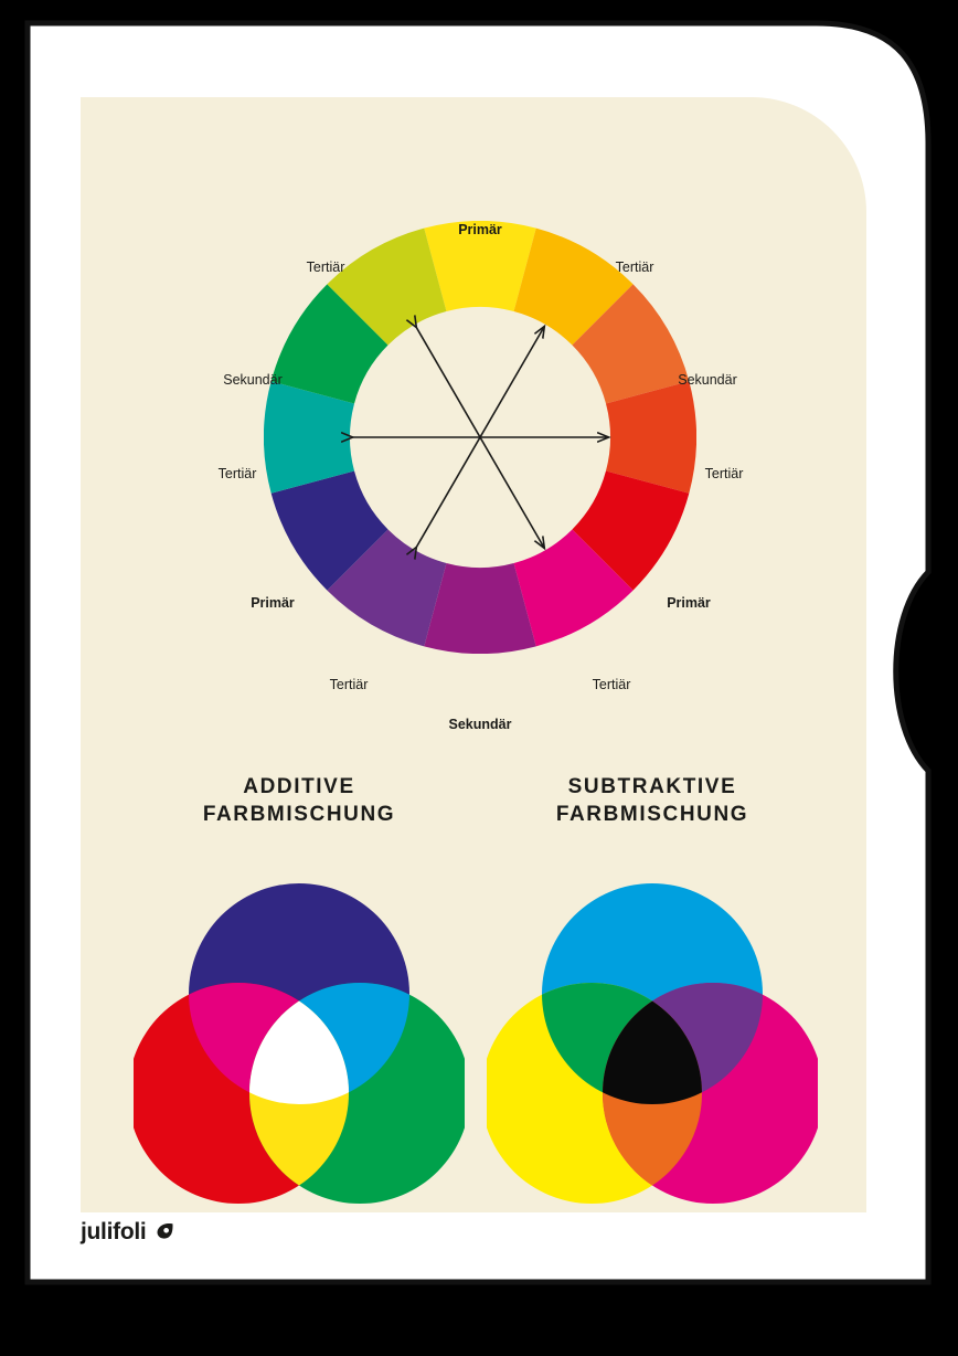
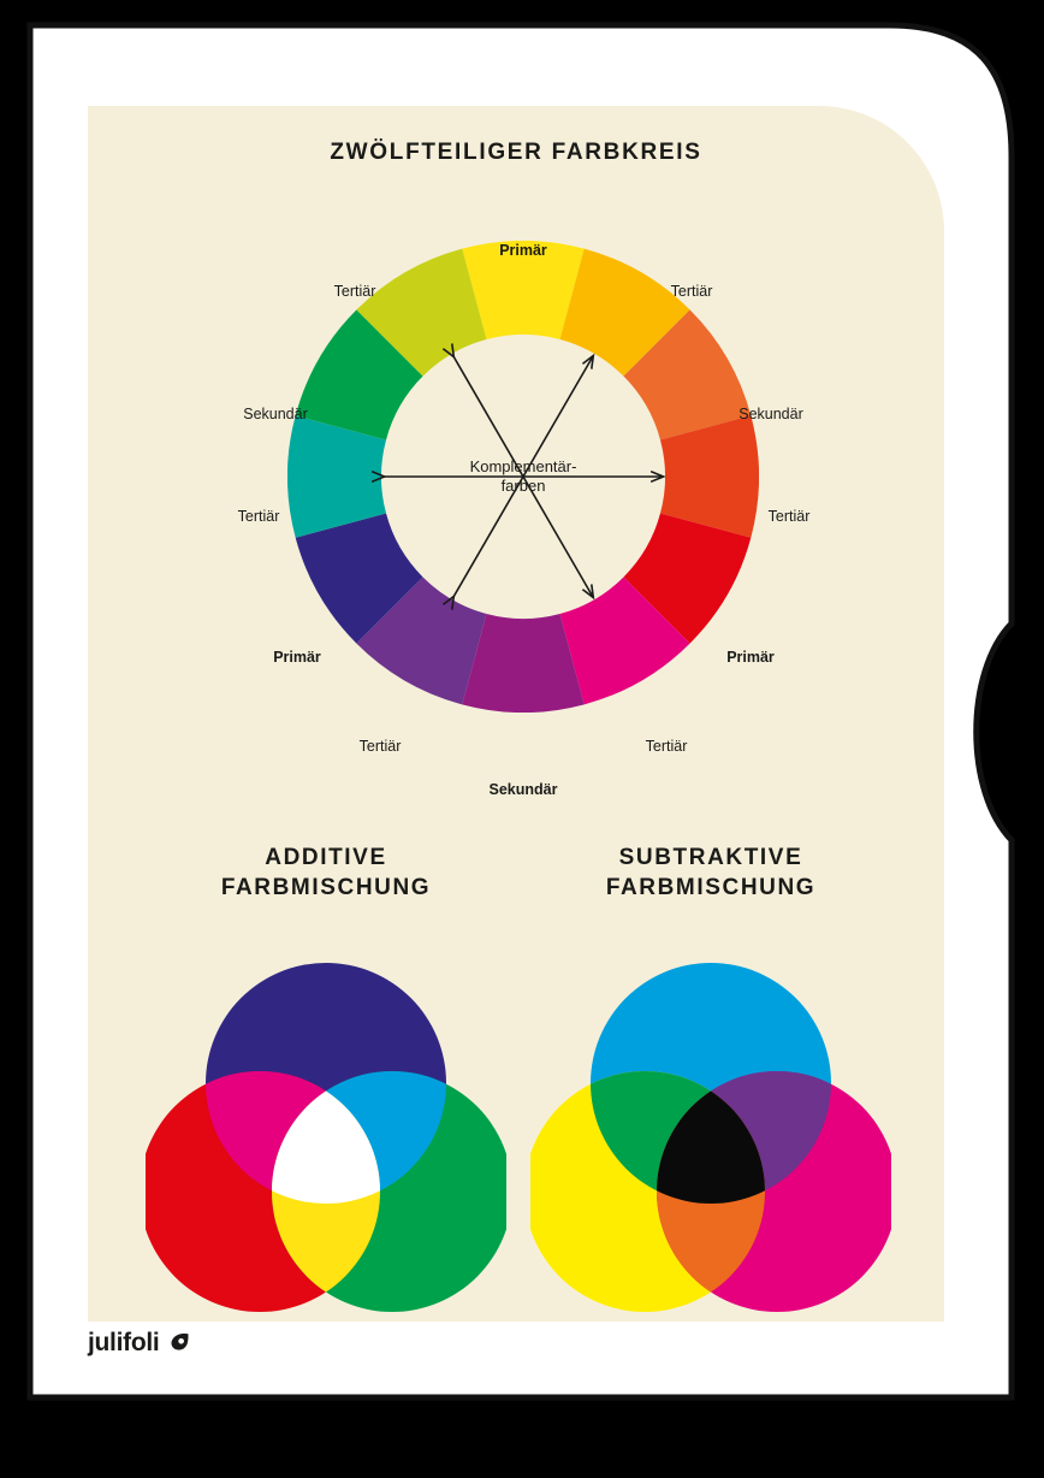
+ ZWÖLFTEILIGER FARBKREIS
+ Komplementär-
+ farben
  Primär
  Tertiär
  Sekundär
  Tertiär
  Primär
  Tertiär
  Sekundär
  Tertiär
  Primär
  Tertiär
  Sekundär
  Tertiär
  ADDITIVE
  FARBMISCHUNG
  SUBTRAKTIVE
  FARBMISCHUNG
  julifoli
